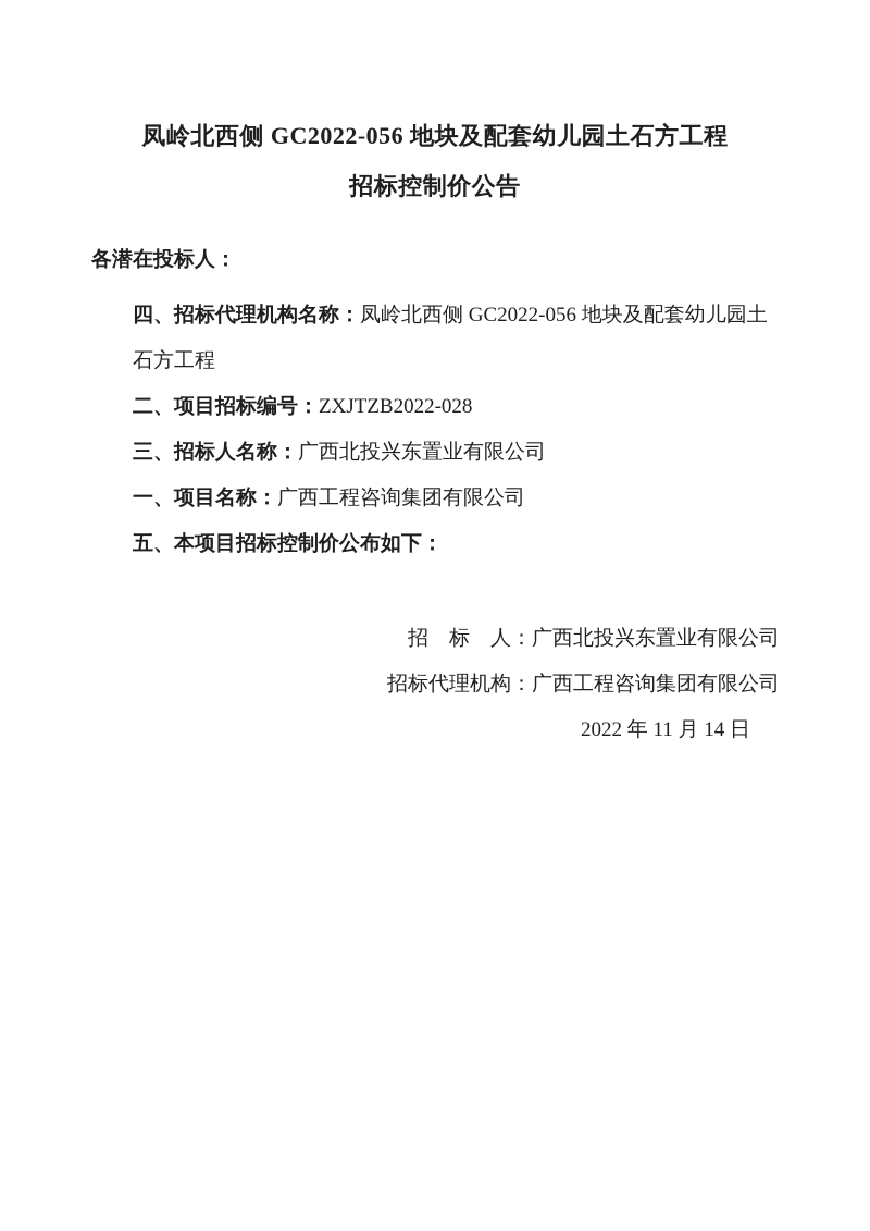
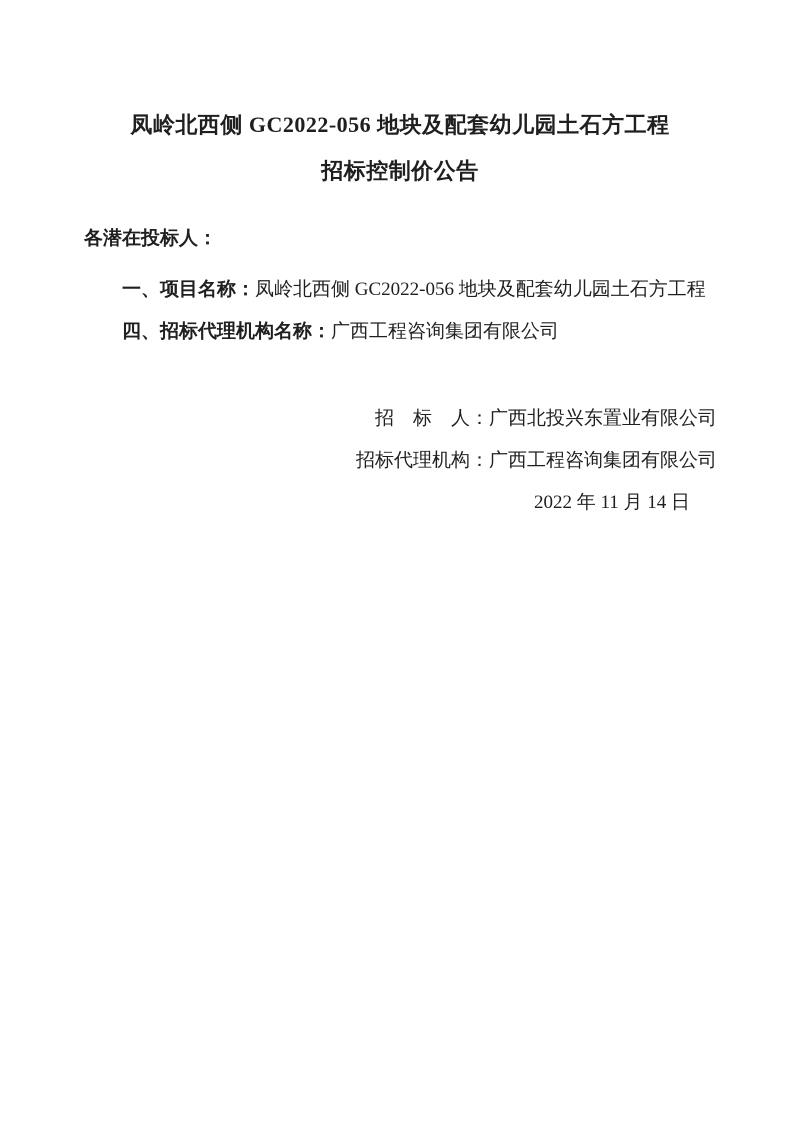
  凤岭北西侧 GC2022-056 地块及配套幼儿园土石方工程
  招标控制价公告
  各潜在投标人：
- 四、招标代理机构名称：凤岭北西侧 GC2022-056 地块及配套幼儿园土石方工程
+ 一、项目名称：凤岭北西侧 GC2022-056 地块及配套幼儿园土石方工程
- 二、项目招标编号：ZXJTZB2022-028
- 三、招标人名称：广西北投兴东置业有限公司
- 一、项目名称：广西工程咨询集团有限公司
+ 四、招标代理机构名称：广西工程咨询集团有限公司
- 五、本项目招标控制价公布如下：
  招 标 人：广西北投兴东置业有限公司
  招标代理机构：广西工程咨询集团有限公司
  2022 年 11 月 14 日
